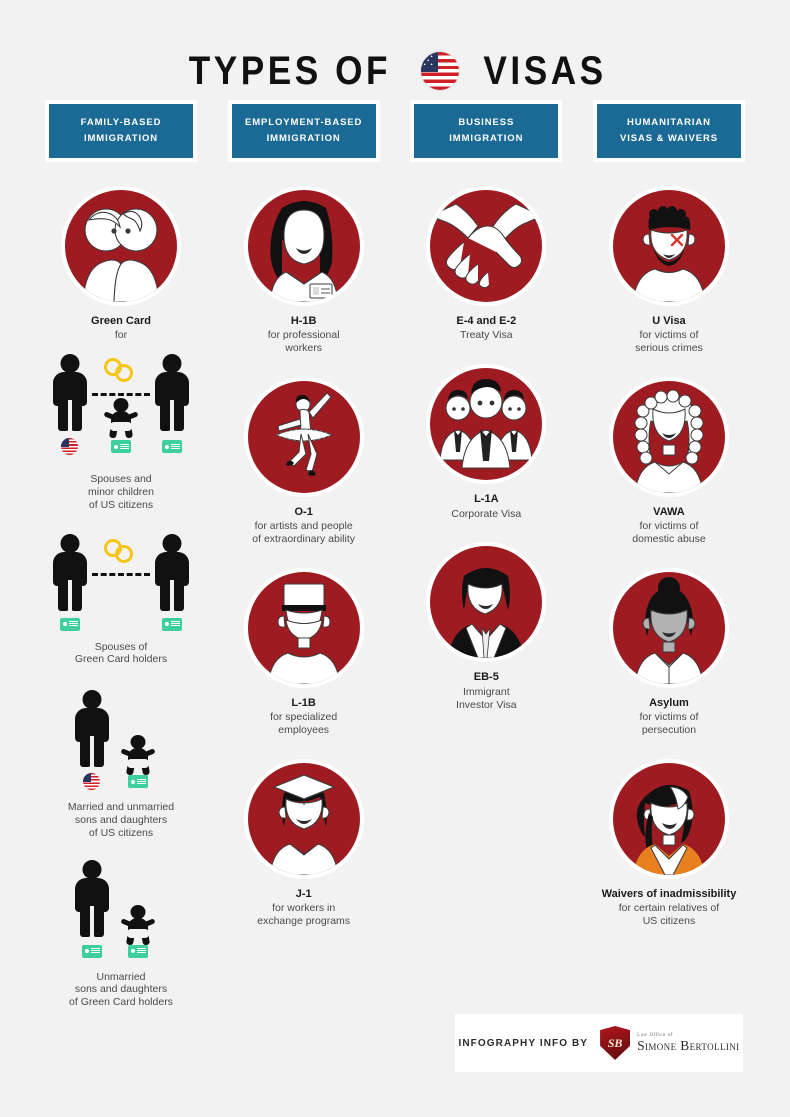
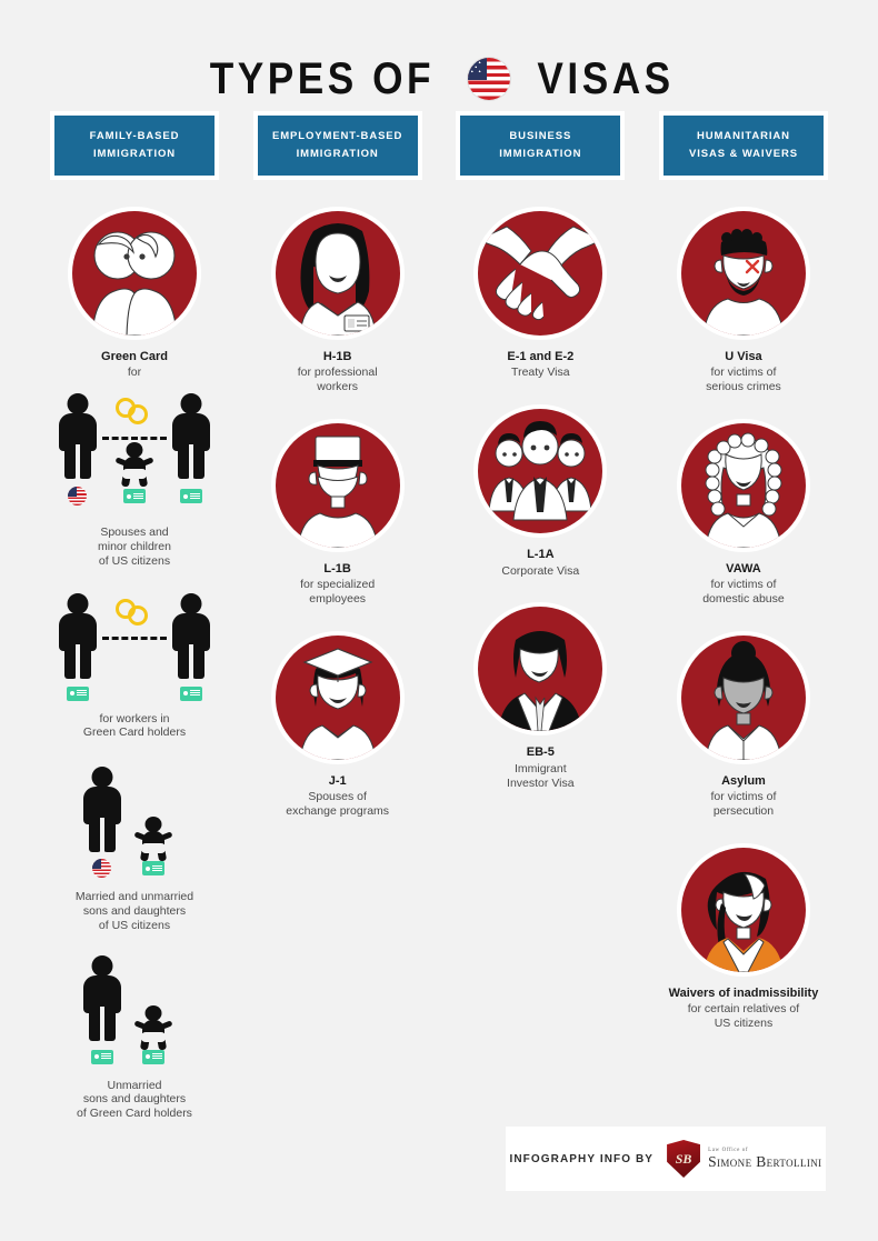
  TYPES OF
  VISAS
  FAMILY-BASED
  IMMIGRATION
  Green Card
  for
  Spouses and
  minor children
  of US citizens
- Spouses of
+ for workers in
  Green Card holders
  Married and unmarried
  sons and daughters
  of US citizens
  Unmarried
  sons and daughters
  of Green Card holders
  EMPLOYMENT-BASED
  IMMIGRATION
  H-1B
  for professional
  workers
- O-1
- for artists and people
- of extraordinary ability
  L-1B
  for specialized
  employees
  J-1
- for workers in
+ Spouses of
  exchange programs
  BUSINESS
  IMMIGRATION
- E-4 and E-2
+ E-1 and E-2
  Treaty Visa
  L-1A
  Corporate Visa
  EB-5
  Immigrant
  Investor Visa
  HUMANITARIAN
  VISAS & WAIVERS
  U Visa
  for victims of
  serious crimes
  VAWA
  for victims of
  domestic abuse
  Asylum
  for victims of
  persecution
  Waivers of inadmissibility
  for certain relatives of
  US citizens
  INFOGRAPHY INFO BY
  SB
  Simone Bertollini
